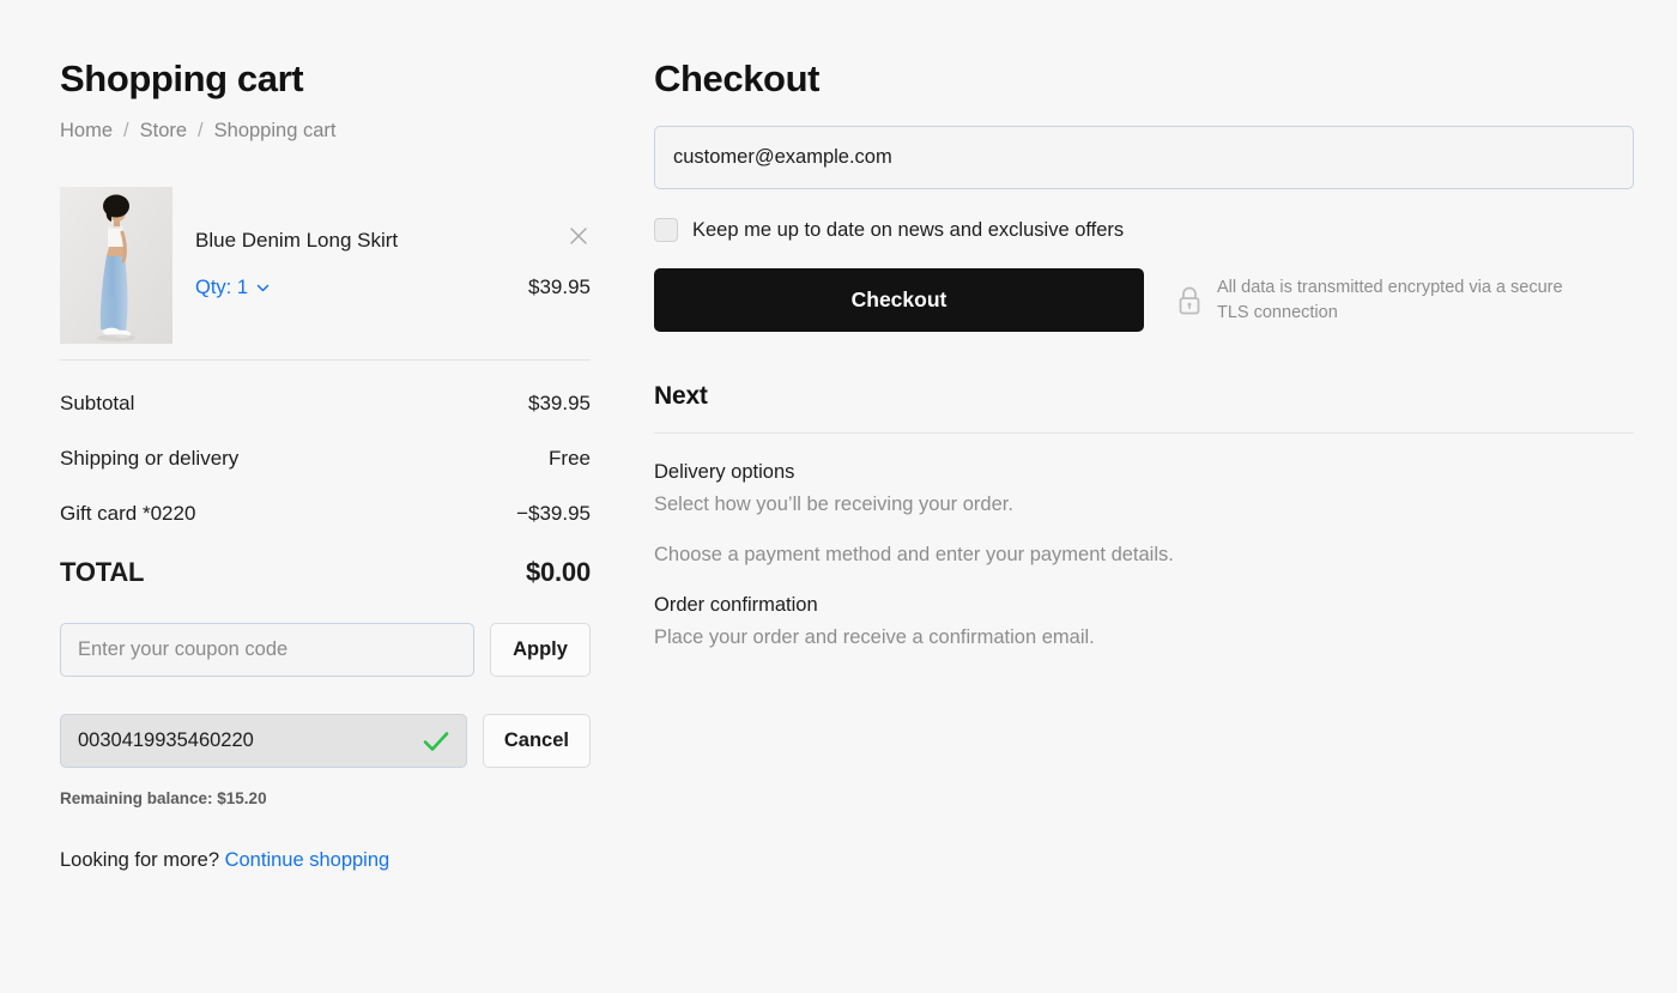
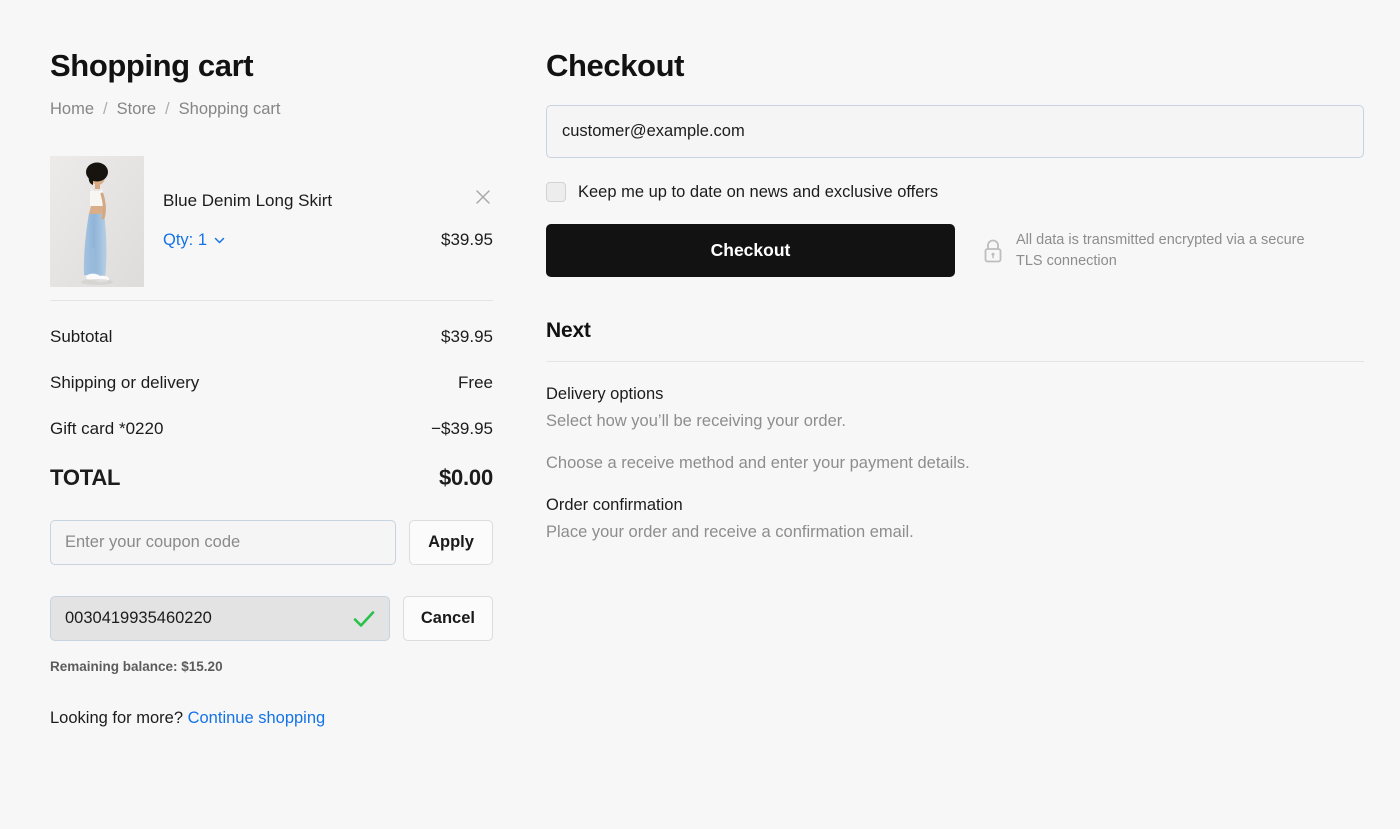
  Shopping cart
  Home
  /
  Store
  /
  Shopping cart
  Blue Denim Long Skirt
  Qty: 1
  $39.95
  Subtotal
  $39.95
  Shipping or delivery
  Free
  Gift card *0220
  −$39.95
  TOTAL
  $0.00
  Enter your coupon code
  Apply
  0030419935460220
  Cancel
  Remaining balance: $15.20
  Looking for more? Continue shopping
  Checkout
  customer@example.com
  Keep me up to date on news and exclusive offers
  Checkout
  All data is transmitted encrypted via a secure TLS connection
  Next
  Delivery options
  Select how you’ll be receiving your order.
- Choose a payment method and enter your payment details.
+ Choose a receive method and enter your payment details.
  Order confirmation
  Place your order and receive a confirmation email.
